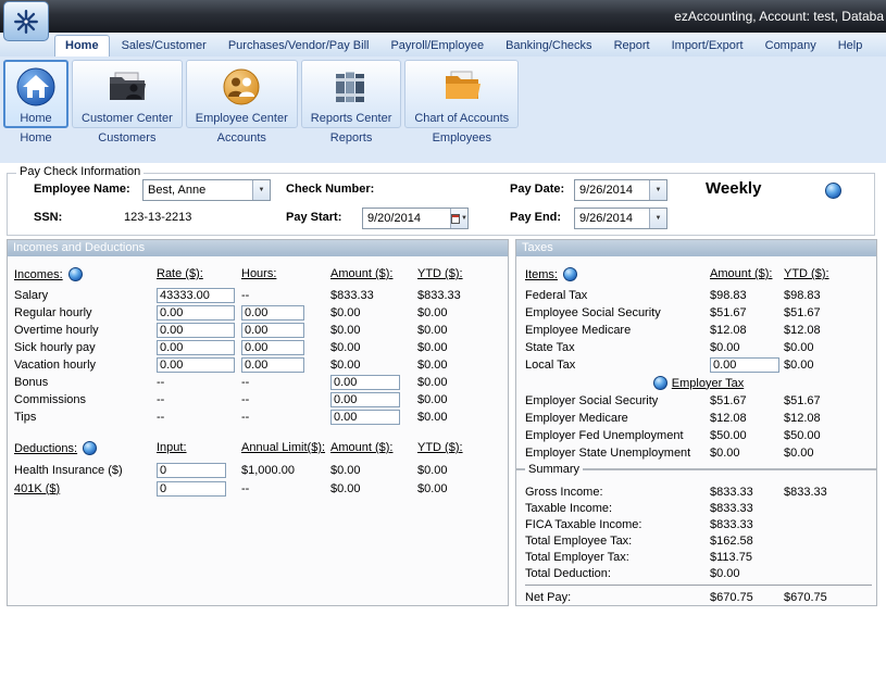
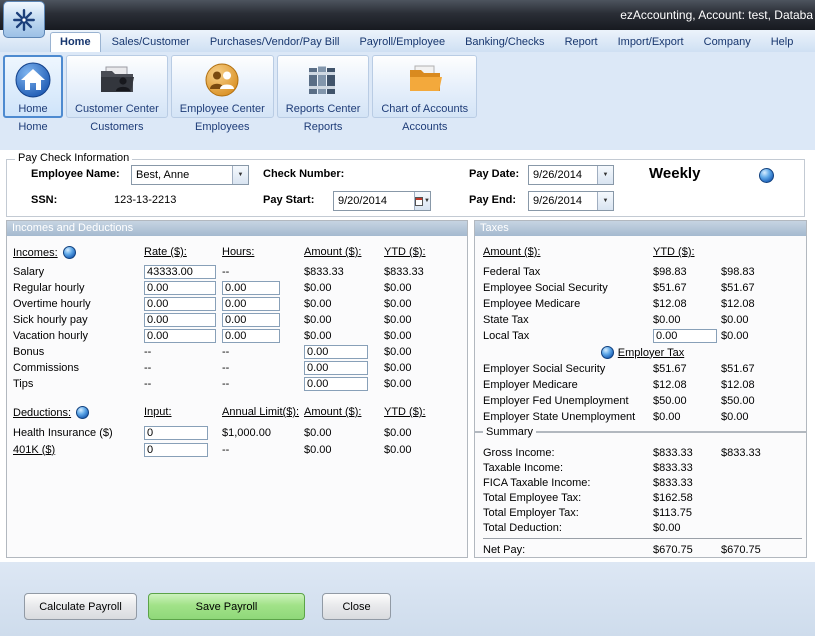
  ezAccounting, Account: test, Databa
  Home
  Sales/Customer
  Purchases/Vendor/Pay Bill
  Payroll/Employee
  Banking/Checks
  Report
  Import/Export
  Company
  Help
  Home
  Home
  Customer Center
  Customers
  Employee Center
- Accounts
+ Employees
  Reports Center
  Reports
  Chart of Accounts
- Employees
+ Accounts
  Pay Check Information
  Employee Name:
  Best, Anne
  Check Number:
  Pay Date:
  9/26/2014
  Weekly
  SSN:
  123-13-2213
  Pay Start:
  9/20/2014
  Pay End:
  9/26/2014
  Incomes and Deductions
  Incomes:
  Rate ($):
  Hours:
  Amount ($):
  YTD ($):
  Salary
  43333.00
  --
  $833.33
  $833.33
  Regular hourly
  0.00
  0.00
  $0.00
  $0.00
  Overtime hourly
  0.00
  0.00
  $0.00
  $0.00
  Sick hourly pay
  0.00
  0.00
  $0.00
  $0.00
  Vacation hourly
  0.00
  0.00
  $0.00
  $0.00
  Bonus
  --
  --
  0.00
  $0.00
  Commissions
  --
  --
  0.00
  $0.00
  Tips
  --
  --
  0.00
  $0.00
  Deductions:
  Input:
  Annual Limit($):
  Amount ($):
  YTD ($):
  Health Insurance ($)
  0
  $1,000.00
  $0.00
  $0.00
  401K ($)
  0
  --
  $0.00
  $0.00
  Taxes
- Items:
  Amount ($):
  YTD ($):
  Federal Tax
  $98.83
  $98.83
  Employee Social Security
  $51.67
  $51.67
  Employee Medicare
  $12.08
  $12.08
  State Tax
  $0.00
  $0.00
  Local Tax
  0.00
  $0.00
  Employer Tax
  Employer Social Security
  $51.67
  $51.67
  Employer Medicare
  $12.08
  $12.08
  Employer Fed Unemployment
  $50.00
  $50.00
  Employer State Unemployment
  $0.00
  $0.00
  Summary
  Gross Income:
  $833.33
  $833.33
  Taxable Income:
  $833.33
  FICA Taxable Income:
  $833.33
  Total Employee Tax:
  $162.58
  Total Employer Tax:
  $113.75
  Total Deduction:
  $0.00
  Net Pay:
  $670.75
  $670.75
+ Calculate Payroll
+ Save Payroll
+ Close
